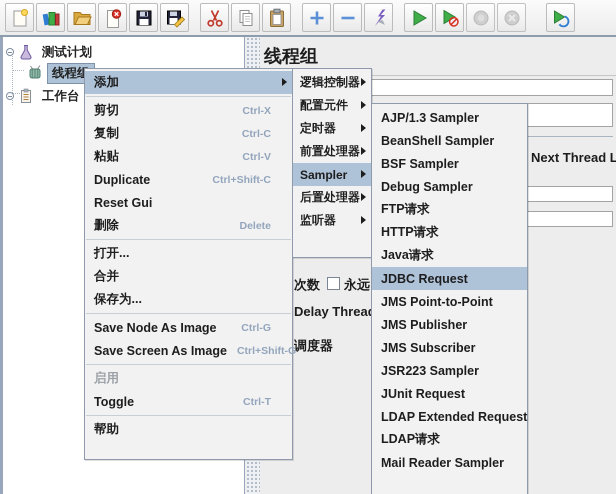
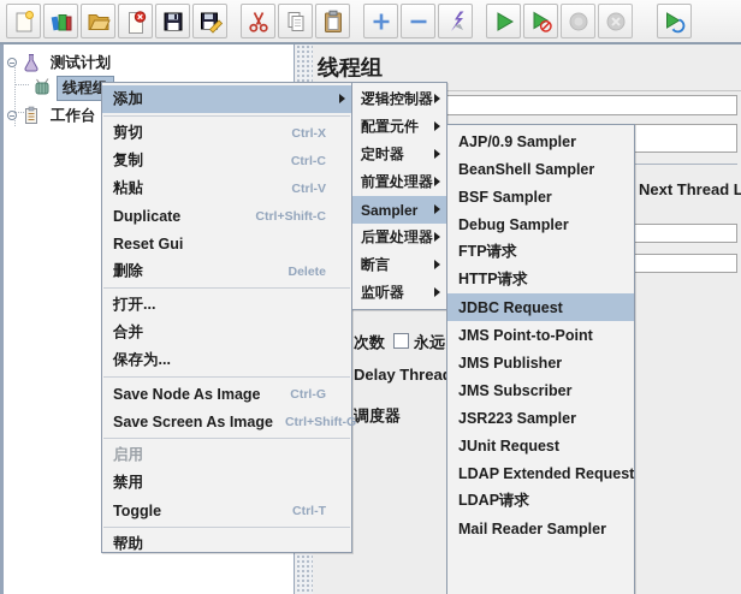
  测试计划
  工作台
  线程组
  Next Thread L
  次数
  永远
  Delay Threa
  调度器
  添加
  剪切
  Ctrl-X
  复制
  Ctrl-C
  粘贴
  Ctrl-V
  Duplicate
  Ctrl+Shift-C
  Reset Gui
  删除
  Delete
  打开...
  合并
  保存为...
  Save Node As Image
  Ctrl-G
  Save Screen As Image
  Ctrl+Shift-G
  启用
+ 禁用
  Toggle
  Ctrl-T
  帮助
  逻辑控制器
  配置元件
  定时器
  前置处理器
  Sampler
  后置处理器
+ 断言
  监听器
- AJP/1.3 Sampler
+ AJP/0.9 Sampler
  BeanShell Sampler
  BSF Sampler
  Debug Sampler
  FTP请求
  HTTP请求
- Java请求
  JDBC Request
  JMS Point-to-Point
  JMS Publisher
  JMS Subscriber
  JSR223 Sampler
  JUnit Request
  LDAP Extended Request
  LDAP请求
  Mail Reader Sampler
